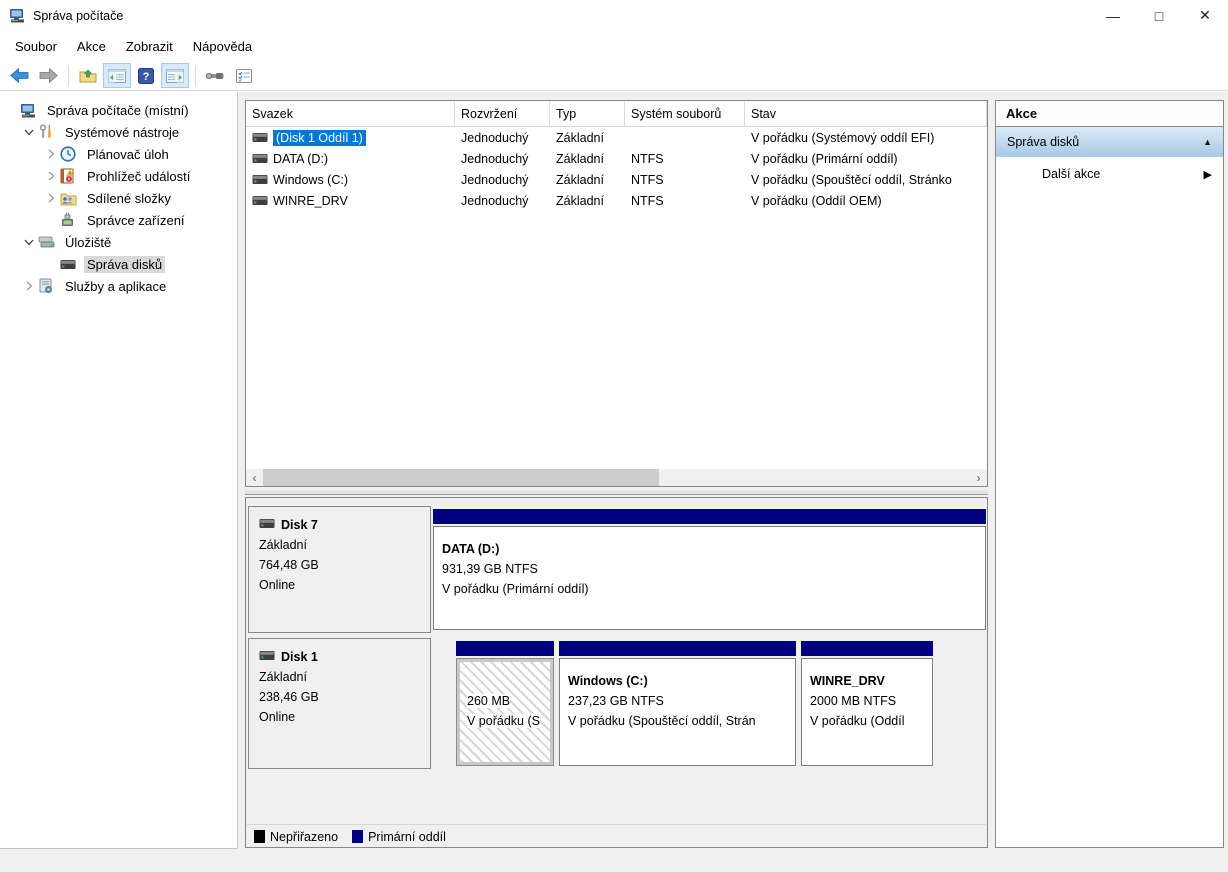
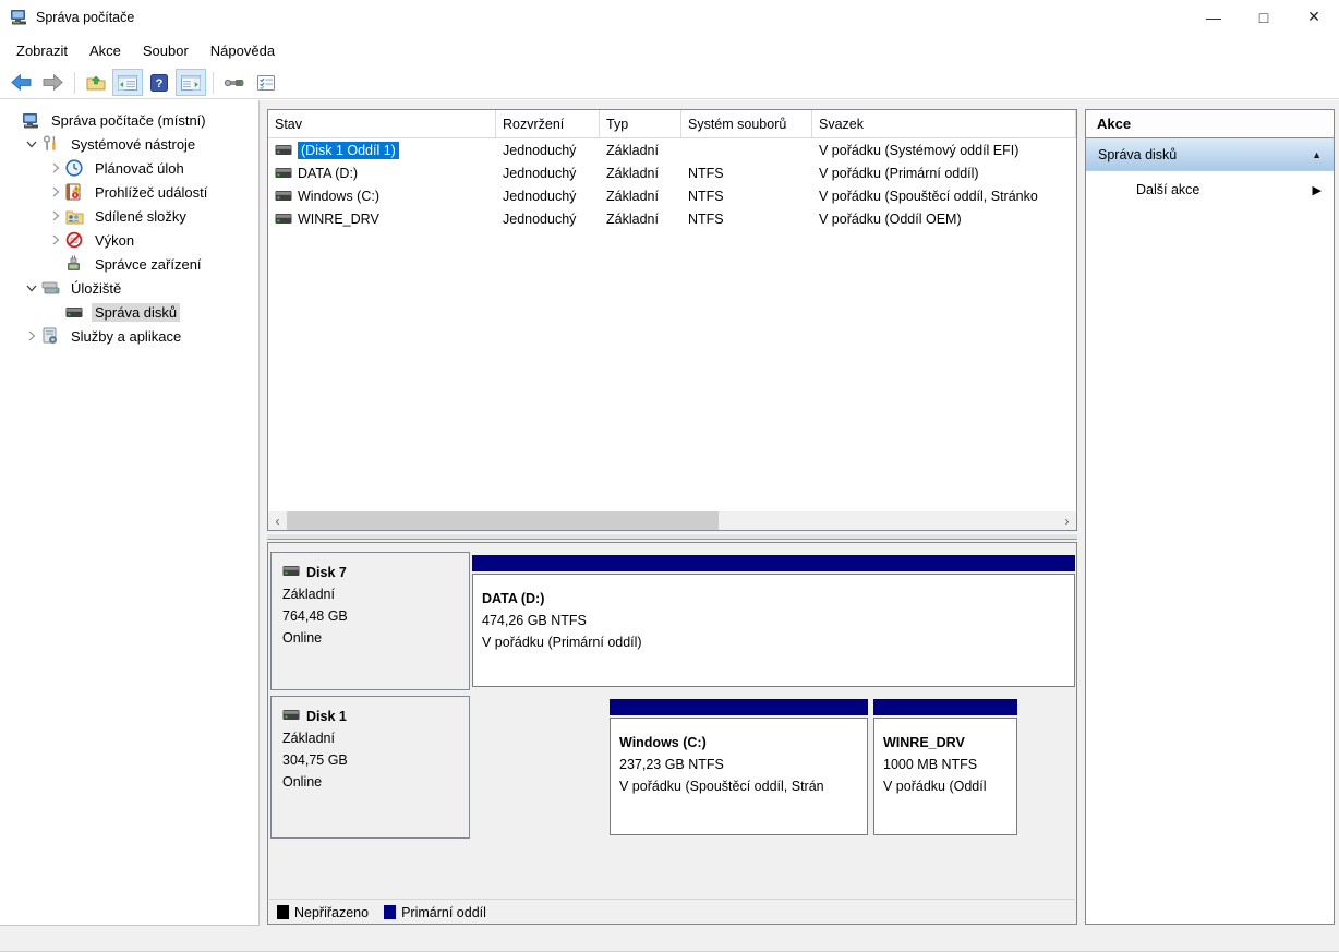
  Správa počítače
  —
  □
  ✕
- Soubor
+ Zobrazit
  Akce
- Zobrazit
+ Soubor
  Nápověda
  ?
  Správa počítače (místní)
  Systémové nástroje
  Plánovač úloh
  Prohlížeč událostí
  Sdílené složky
+ Výkon
  Správce zařízení
  Úložiště
  Správa disků
  Služby a aplikace
- Svazek
+ Stav
  Rozvržení
  Typ
  Systém souborů
- Stav
+ Svazek
  (Disk 1 Oddíl 1)
  Jednoduchý
  Základní
  V pořádku (Systémový oddíl EFI)
  DATA (D:)
  Jednoduchý
  Základní
  NTFS
  V pořádku (Primární oddíl)
  Windows (C:)
  Jednoduchý
  Základní
  NTFS
  V pořádku (Spouštěcí oddíl, Stránko
  WINRE_DRV
  Jednoduchý
  Základní
  NTFS
  V pořádku (Oddíl OEM)
  ‹
  ›
  Disk 7
  Základní
  764,48 GB
  Online
  DATA (D:)
- 931,39 GB NTFS
+ 474,26 GB NTFS
  V pořádku (Primární oddíl)
  Disk 1
  Základní
- 238,46 GB
+ 304,75 GB
  Online
- 260 MB
- V pořádku (S
  Windows (C:)
  237,23 GB NTFS
  V pořádku (Spouštěcí oddíl, Strán
  WINRE_DRV
- 2000 MB NTFS
+ 1000 MB NTFS
  V pořádku (Oddíl
  Nepřiřazeno
  Primární oddíl
  Akce
  Správa disků
  ▲
  Další akce
  ▶
